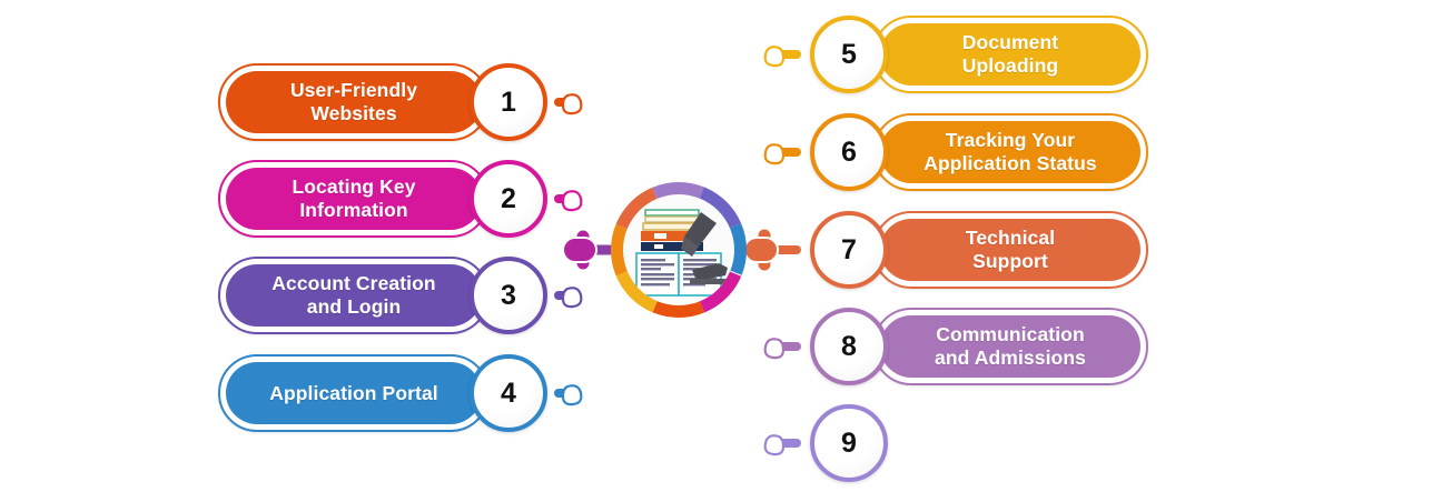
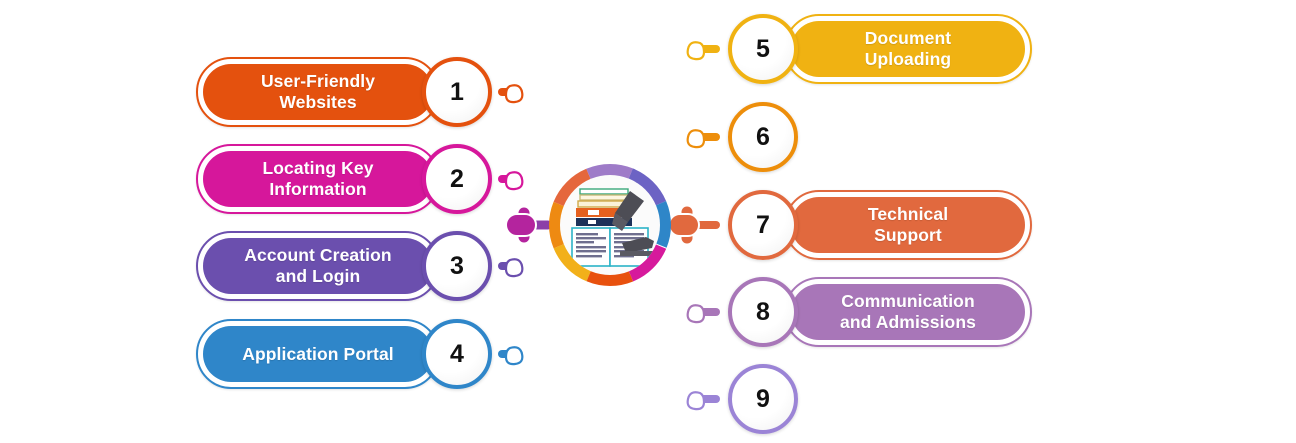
  User-Friendly
  Websites
  1
  Locating Key
  Information
  2
  Account Creation
  and Login
  3
  Application Portal
  4
  Document
  Uploading
  5
- Tracking Your
- Application Status
  6
  Technical
  Support
  7
  Communication
  and Admissions
  8
  9
